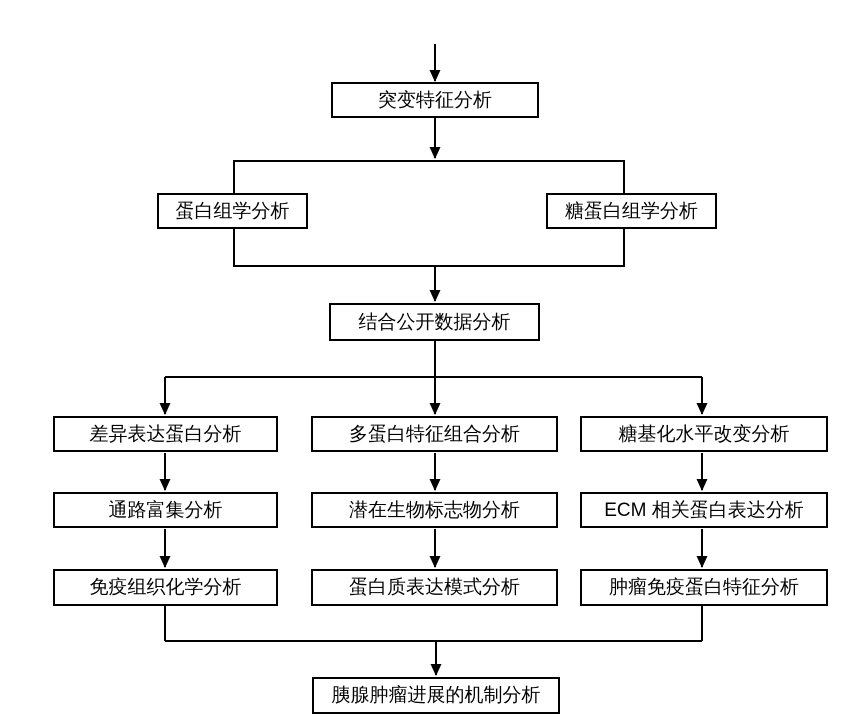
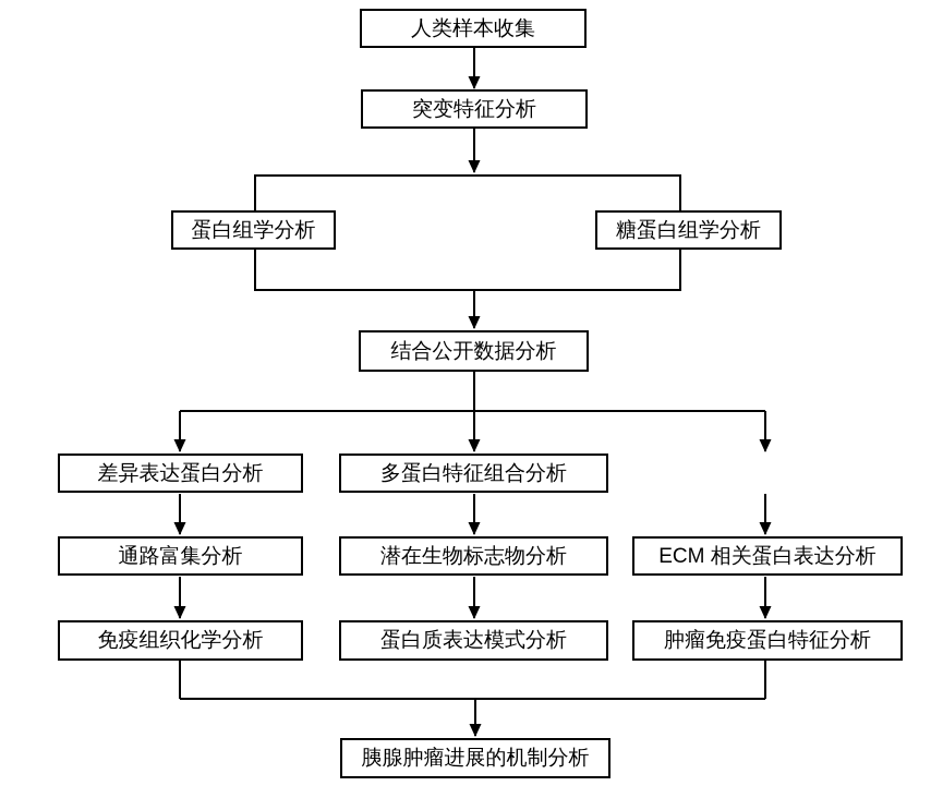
+ 人类样本收集
  突变特征分析
  蛋白组学分析
  糖蛋白组学分析
  结合公开数据分析
  差异表达蛋白分析
  多蛋白特征组合分析
- 糖基化水平改变分析
  通路富集分析
  潜在生物标志物分析
  ECM 相关蛋白表达分析
  免疫组织化学分析
  蛋白质表达模式分析
  肿瘤免疫蛋白特征分析
  胰腺肿瘤进展的机制分析
